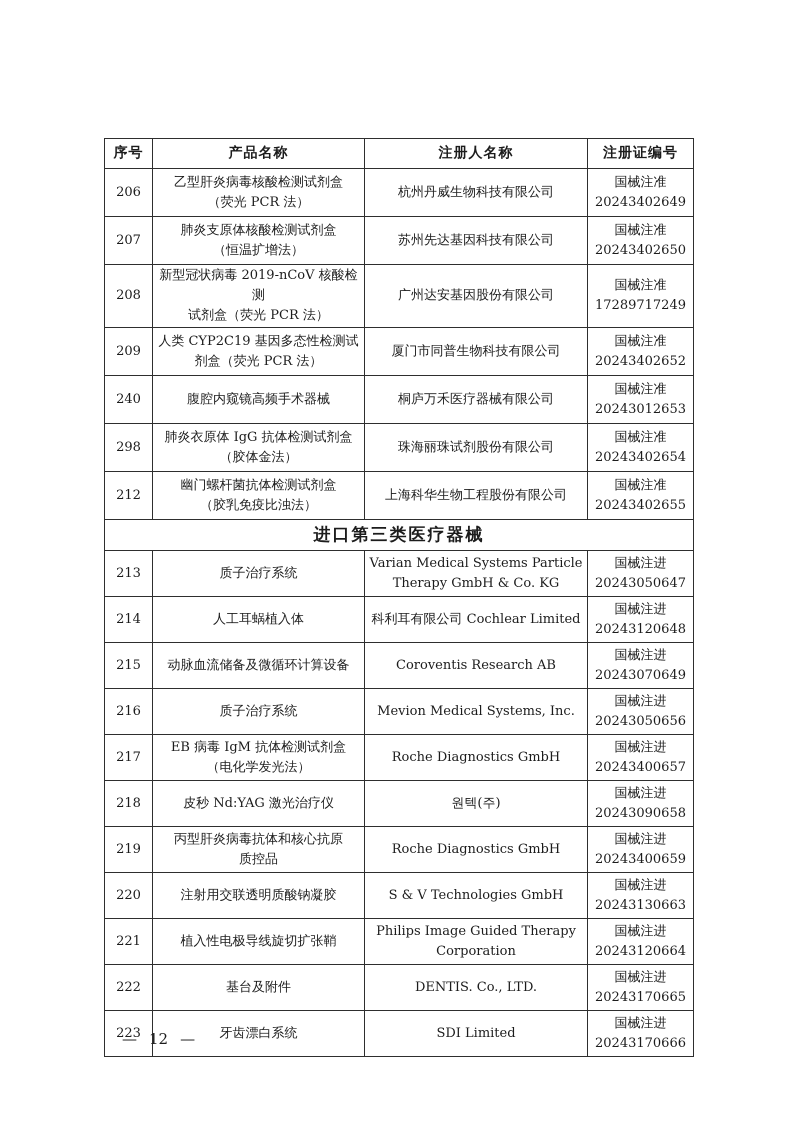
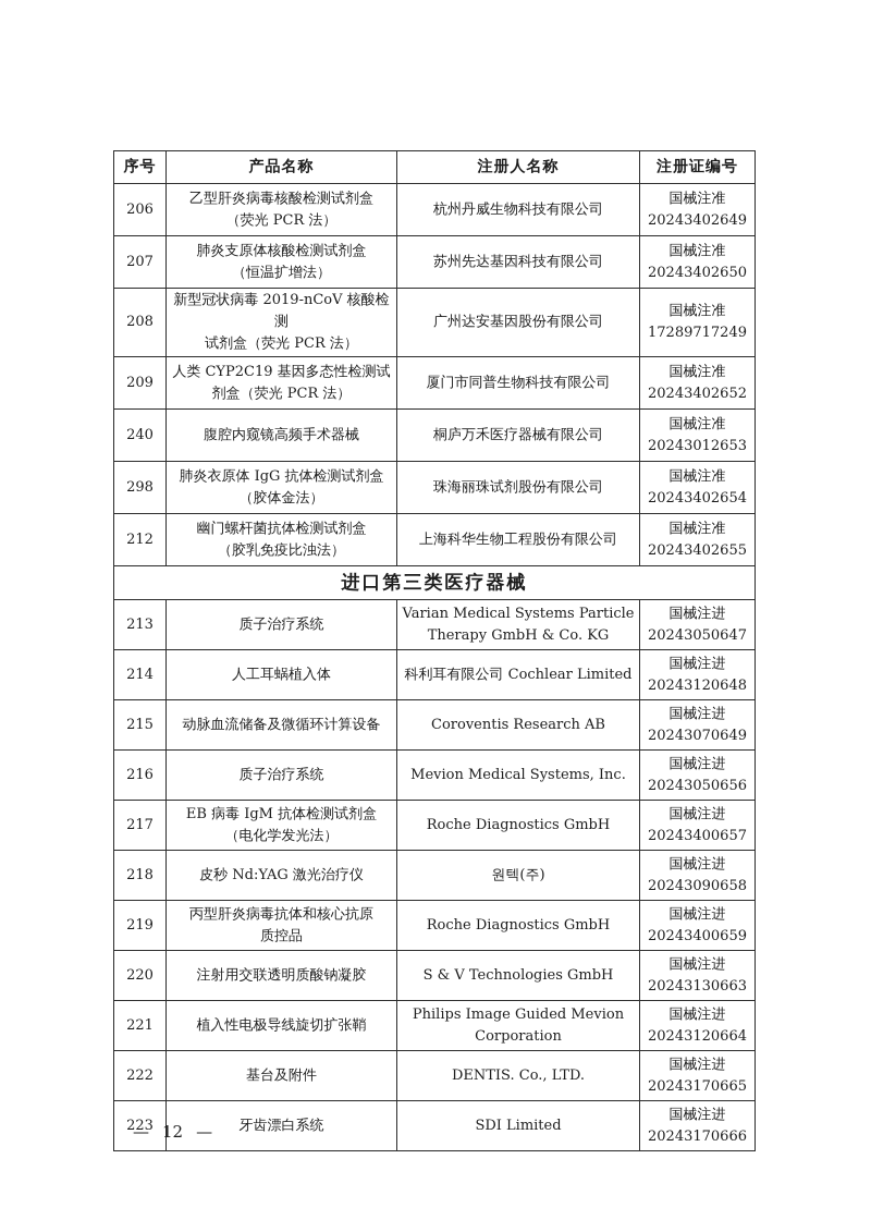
  序号	产品名称	注册人名称	注册证编号
  206	乙型肝炎病毒核酸检测试剂盒 （荧光 PCR 法）	杭州丹威生物科技有限公司	国械注准 20243402649
  207	肺炎支原体核酸检测试剂盒 （恒温扩增法）	苏州先达基因科技有限公司	国械注准 20243402650
  208	新型冠状病毒 2019-nCoV 核酸检测 试剂盒（荧光 PCR 法）	广州达安基因股份有限公司	国械注准 17289717249
  209	人类 CYP2C19 基因多态性检测试 剂盒（荧光 PCR 法）	厦门市同普生物科技有限公司	国械注准 20243402652
  240	腹腔内窥镜高频手术器械	桐庐万禾医疗器械有限公司	国械注准 20243012653
  298	肺炎衣原体 IgG 抗体检测试剂盒 （胶体金法）	珠海丽珠试剂股份有限公司	国械注准 20243402654
  212	幽门螺杆菌抗体检测试剂盒 （胶乳免疫比浊法）	上海科华生物工程股份有限公司	国械注准 20243402655
  进口第三类医疗器械
  213	质子治疗系统	Varian Medical Systems Particle Therapy GmbH & Co. KG	国械注进 20243050647
  214	人工耳蜗植入体	科利耳有限公司 Cochlear Limited	国械注进 20243120648
  215	动脉血流储备及微循环计算设备	Coroventis Research AB	国械注进 20243070649
  216	质子治疗系统	Mevion Medical Systems, Inc.	国械注进 20243050656
  217	EB 病毒 IgM 抗体检测试剂盒 （电化学发光法）	Roche Diagnostics GmbH	国械注进 20243400657
  218	皮秒 Nd:YAG 激光治疗仪	원텍(주)	国械注进 20243090658
  219	丙型肝炎病毒抗体和核心抗原 质控品	Roche Diagnostics GmbH	国械注进 20243400659
  220	注射用交联透明质酸钠凝胶	S & V Technologies GmbH	国械注进 20243130663
- 221	植入性电极导线旋切扩张鞘	Philips Image Guided Therapy Corporation	国械注进 20243120664
+ 221	植入性电极导线旋切扩张鞘	Philips Image Guided Mevion Corporation	国械注进 20243120664
  222	基台及附件	DENTIS. Co., LTD.	国械注进 20243170665
  223	牙齿漂白系统	SDI Limited	国械注进 20243170666
  — 12 —
